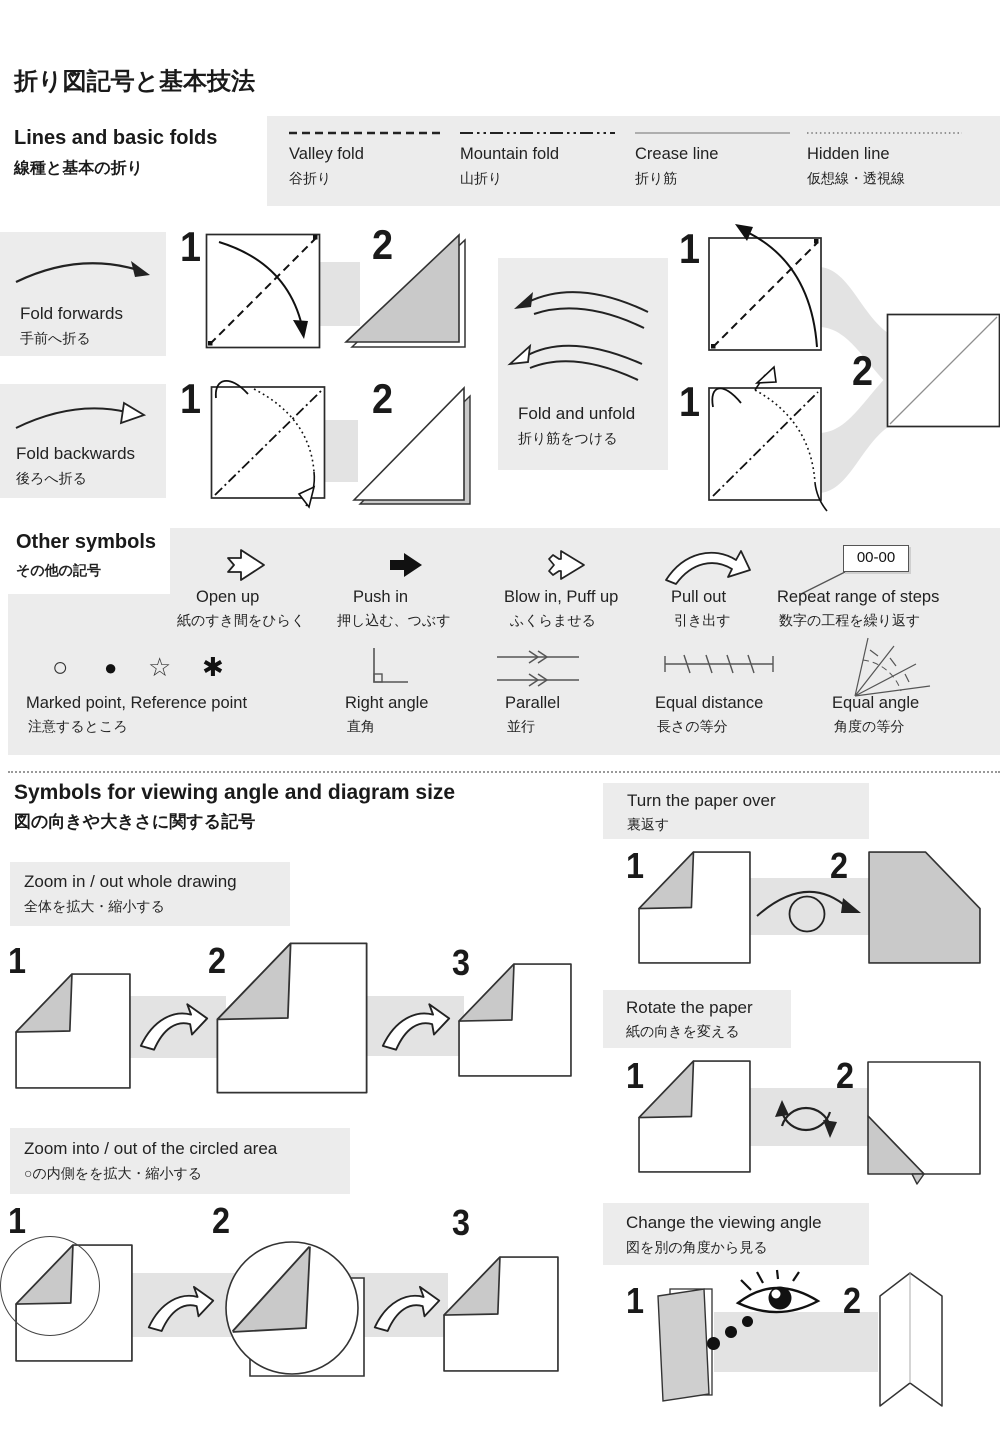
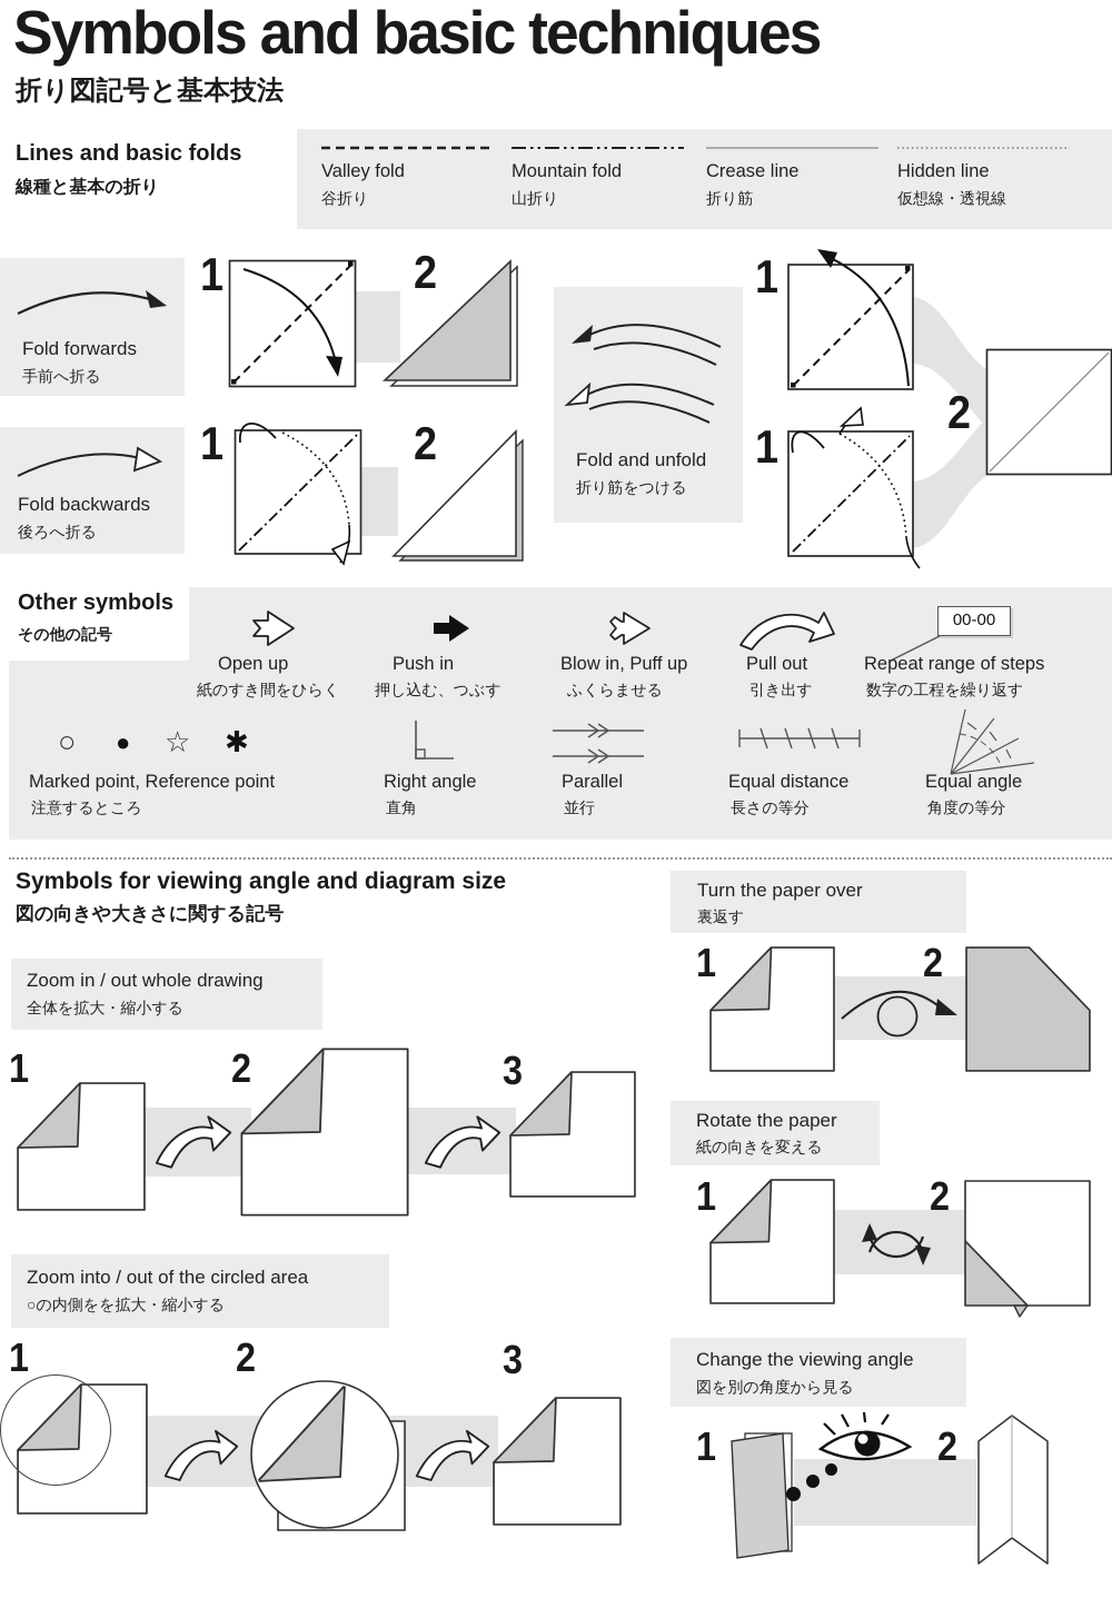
+ Symbols and basic techniques
  折り図記号と基本技法
  Lines and basic folds
  線種と基本の折り
  Valley fold
  谷折り
  Mountain fold
  山折り
  Crease line
  折り筋
  Hidden line
  仮想線・透視線
  Fold forwards
  手前へ折る
  Fold backwards
  後ろへ折る
  1
  2
  1
  2
  Fold and unfold
  折り筋をつける
  1
  1
  2
  Other symbols
  その他の記号
  00-00
  Open up
  紙のすき間をひらく
  Push in
  押し込む、つぶす
  Blow in, Puff up
  ふくらませる
  Pull out
  引き出す
  Repeat range of steps
  数字の工程を繰り返す
  ○
  ●
  ☆
  ✱
  Marked point, Reference point
  注意するところ
  Right angle
  直角
  Parallel
  並行
  Equal distance
  長さの等分
  Equal angle
  角度の等分
  Symbols for viewing angle and diagram size
  図の向きや大きさに関する記号
  Zoom in / out whole drawing
  全体を拡大・縮小する
  1
  2
  3
  Zoom into / out of the circled area
  ○の内側をを拡大・縮小する
  1
  2
  3
  Turn the paper over
  裏返す
  1
  2
  Rotate the paper
  紙の向きを変える
  1
  2
  Change the viewing angle
  図を別の角度から見る
  1
  2
